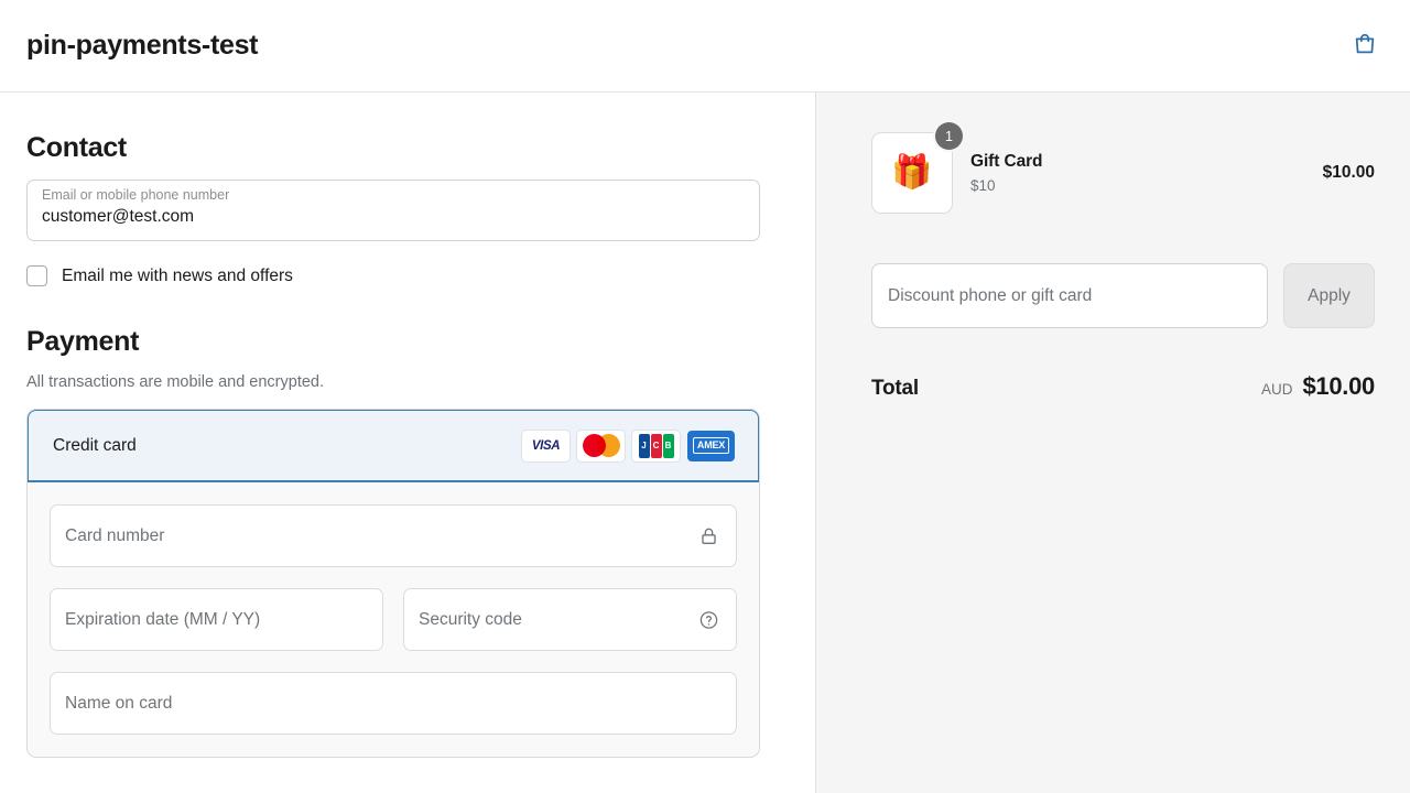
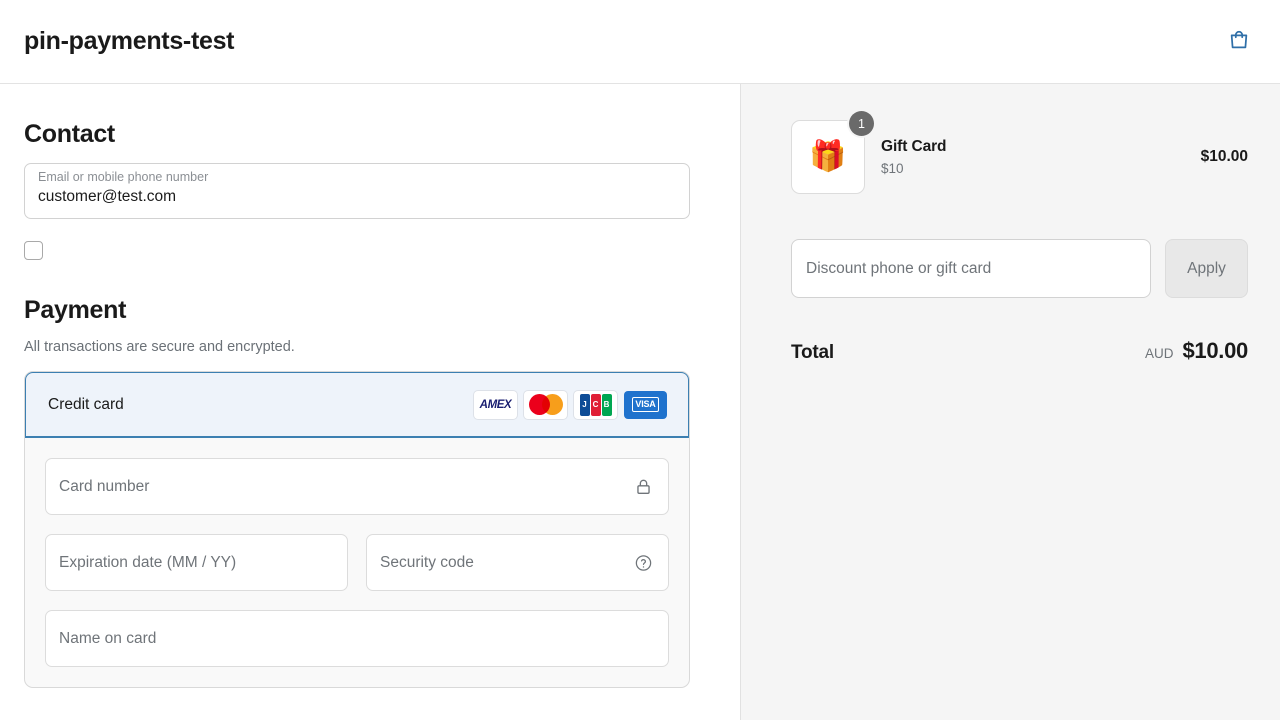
  pin-payments-test
  Contact
  Email or mobile phone number
  customer@test.com
- Email me with news and offers
  Payment
- All transactions are mobile and encrypted.
+ All transactions are secure and encrypted.
  Credit card
- VISA
+ AMEX
  J
  C
  B
- AMEX
+ VISA
  Card number
  Expiration date (MM / YY)
  Security code
  Name on card
  🎁
  1
  Gift Card
  $10
  $10.00
  Discount phone or gift card
  Apply
  Total
  AUD
  $10.00
